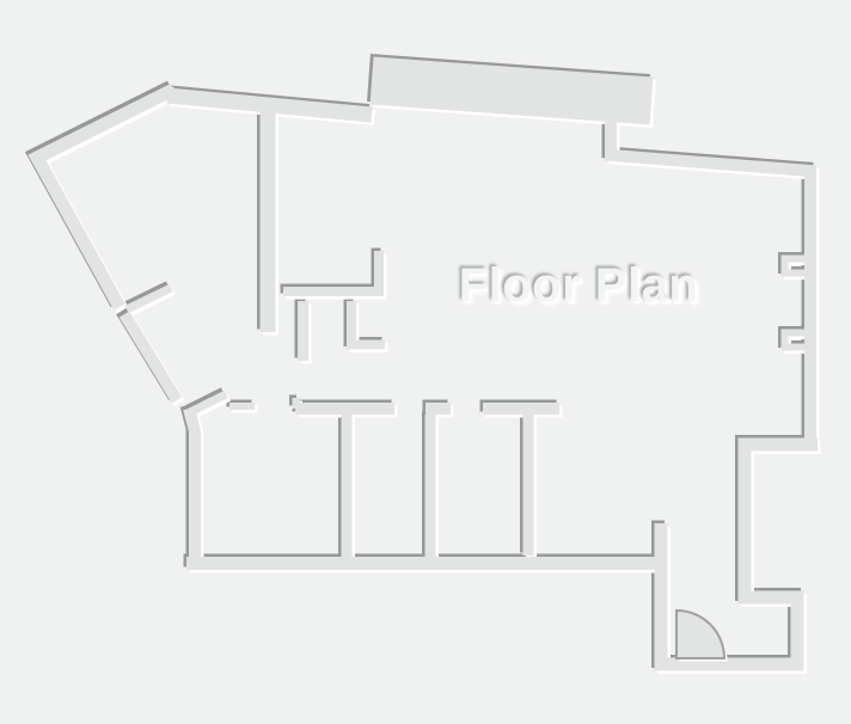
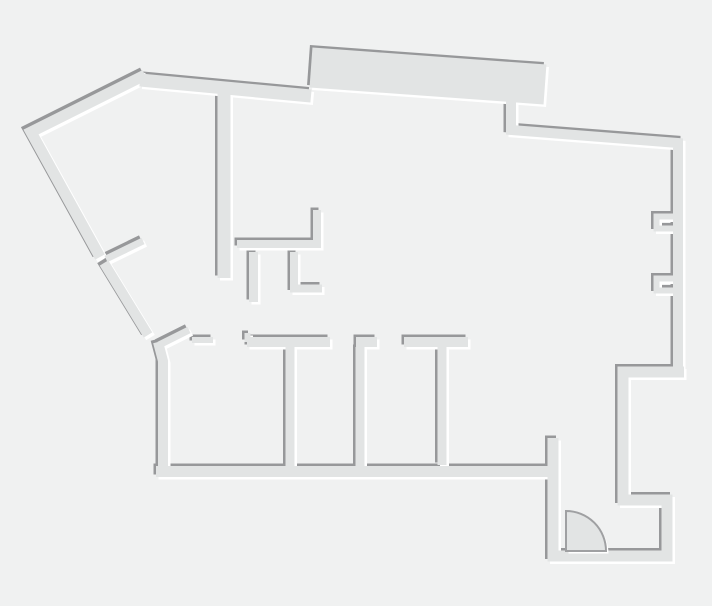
- Floor Plan
